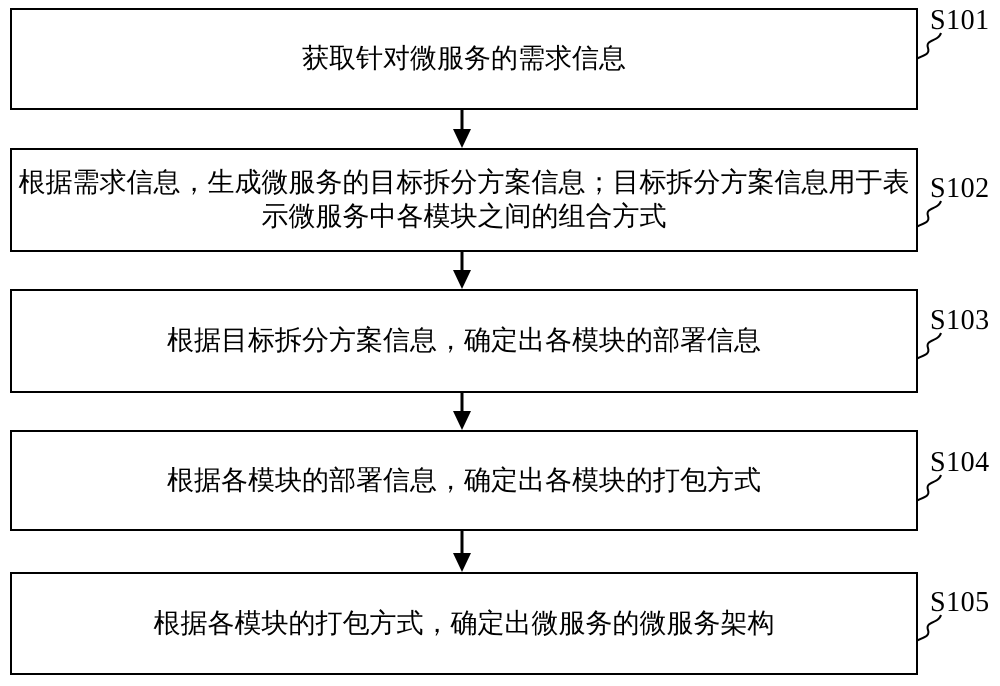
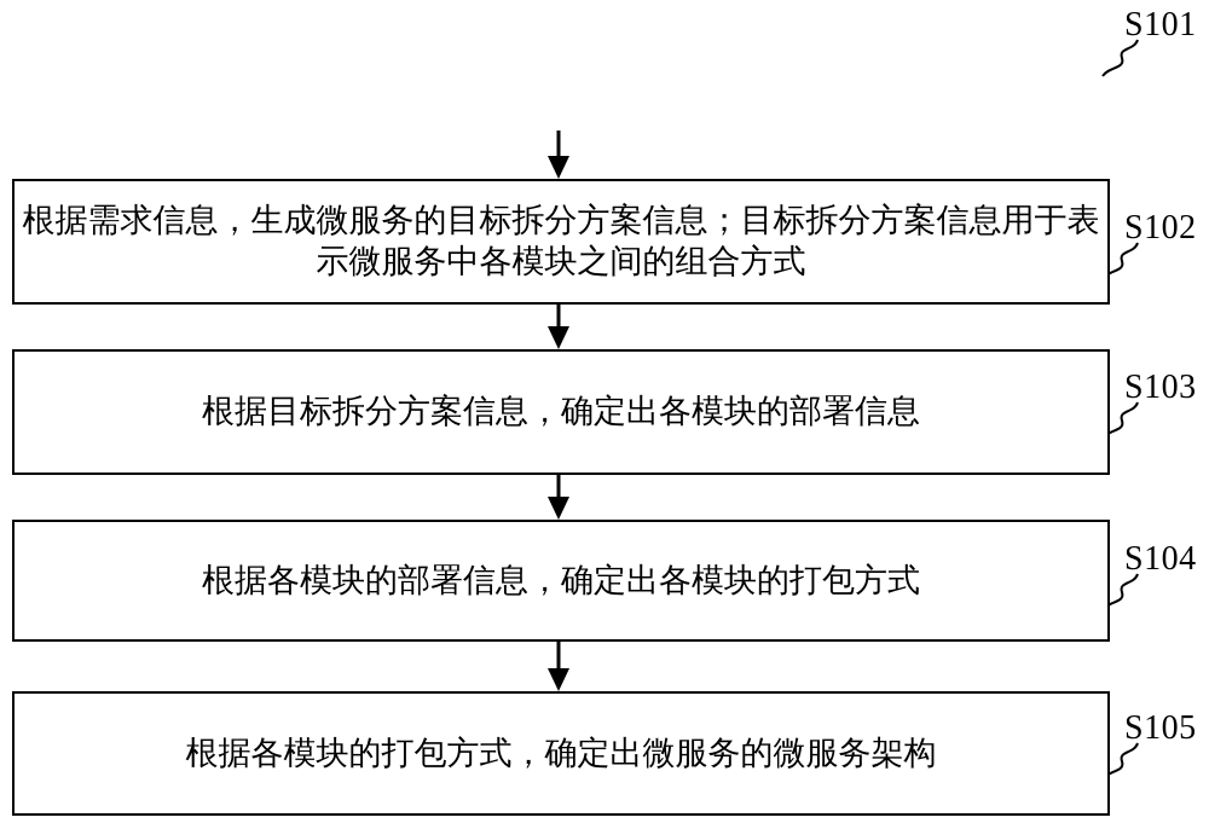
- 获取针对微服务的需求信息
  根据需求信息，生成微服务的目标拆分方案信息；目标拆分方案信息用于表示微服务中各模块之间的组合方式
  根据目标拆分方案信息，确定出各模块的部署信息
  根据各模块的部署信息，确定出各模块的打包方式
  根据各模块的打包方式，确定出微服务的微服务架构
  S101
  S102
  S103
  S104
  S105
